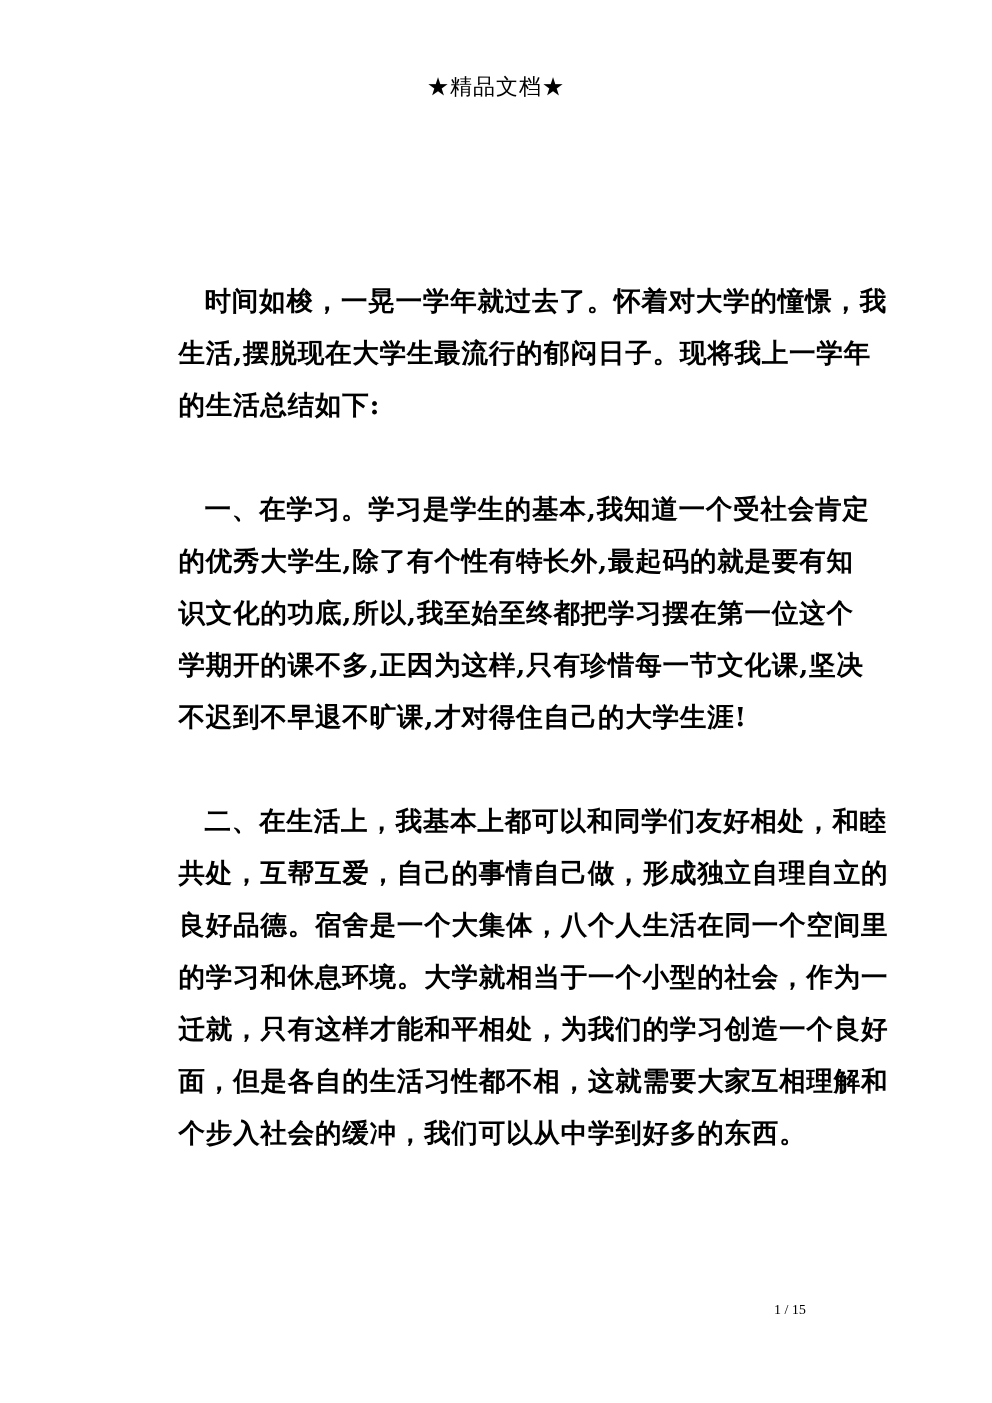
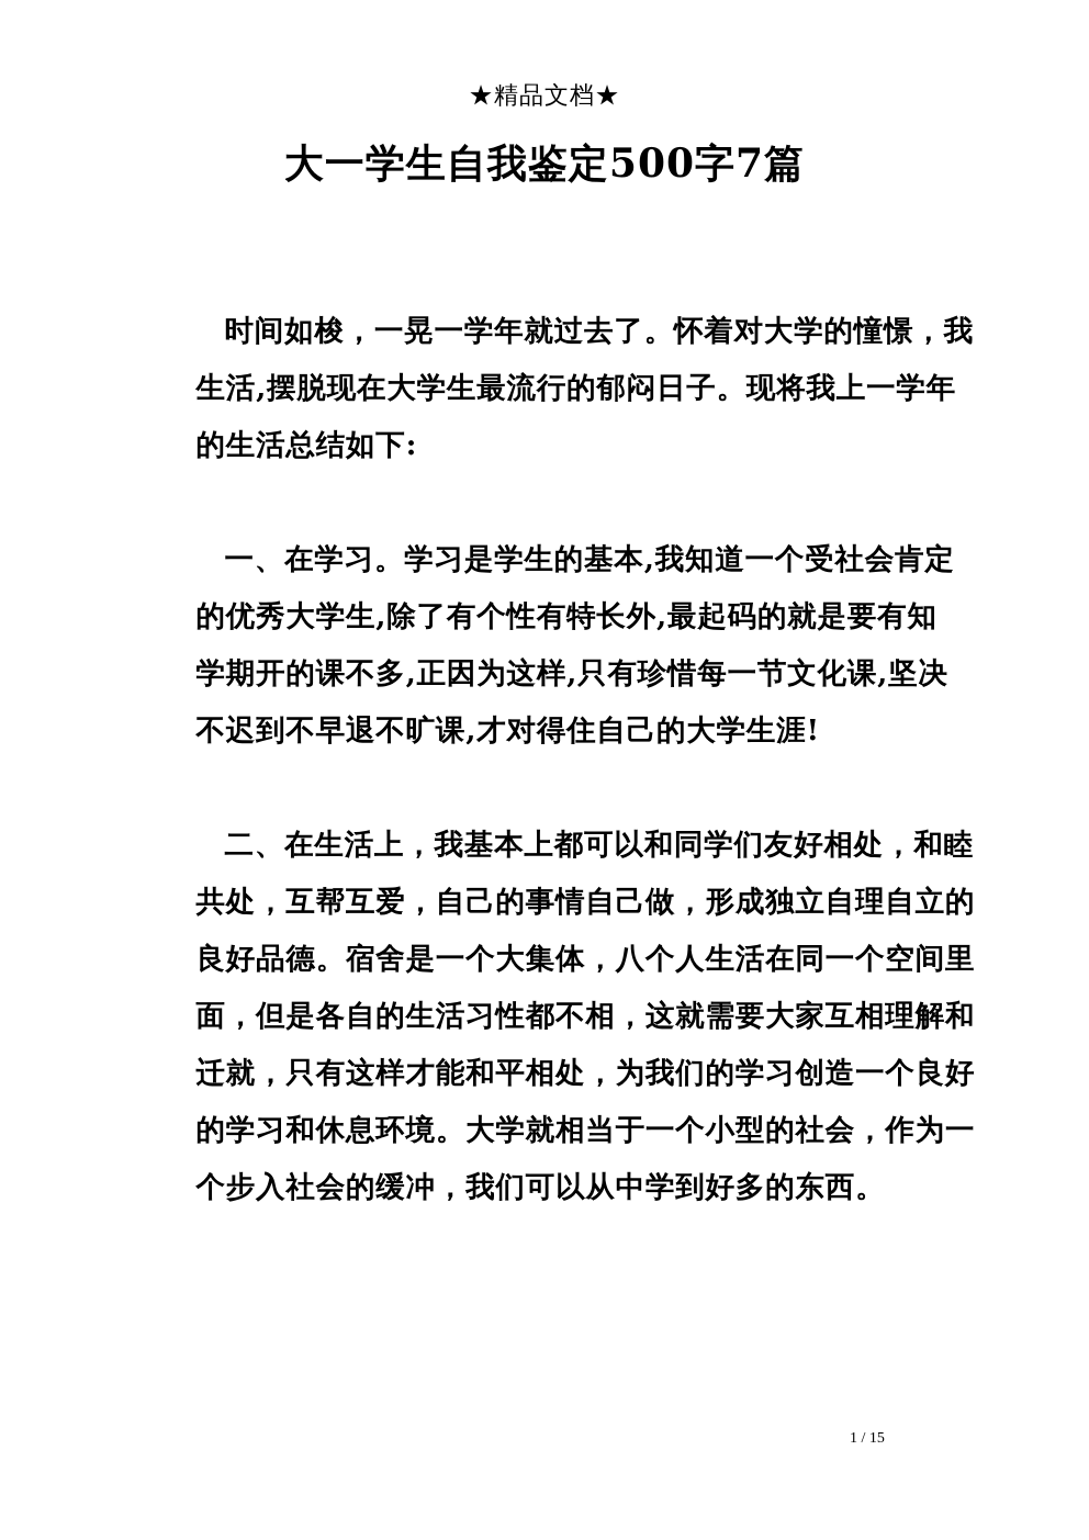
  ★精品文档★
+ 大一学生自我鉴定500字7篇
  时间如梭，一晃一学年就过去了。怀着对大学的憧憬，我
  生活,摆脱现在大学生最流行的郁闷日子。现将我上一学年
  的生活总结如下:
  一、在学习。学习是学生的基本,我知道一个受社会肯定
  的优秀大学生,除了有个性有特长外,最起码的就是要有知
- 识文化的功底,所以,我至始至终都把学习摆在第一位这个
  学期开的课不多,正因为这样,只有珍惜每一节文化课,坚决
  不迟到不早退不旷课,才对得住自己的大学生涯!
  二、在生活上，我基本上都可以和同学们友好相处，和睦
  共处，互帮互爱，自己的事情自己做，形成独立自理自立的
  良好品德。宿舍是一个大集体，八个人生活在同一个空间里
- 的学习和休息环境。大学就相当于一个小型的社会，作为一
+ 面，但是各自的生活习性都不相，这就需要大家互相理解和
  迁就，只有这样才能和平相处，为我们的学习创造一个良好
- 面，但是各自的生活习性都不相，这就需要大家互相理解和
+ 的学习和休息环境。大学就相当于一个小型的社会，作为一
  个步入社会的缓冲，我们可以从中学到好多的东西。
  1 / 15
